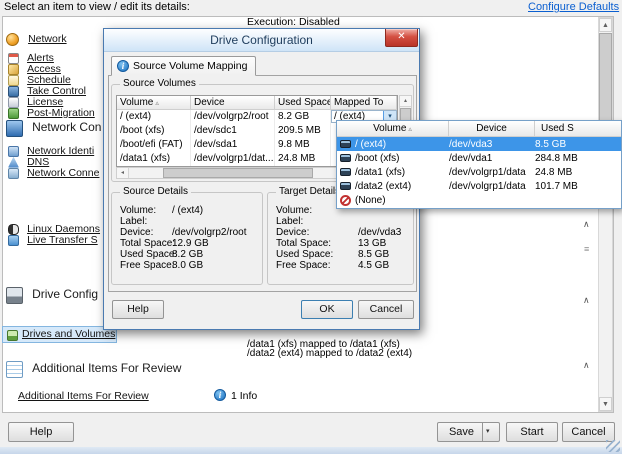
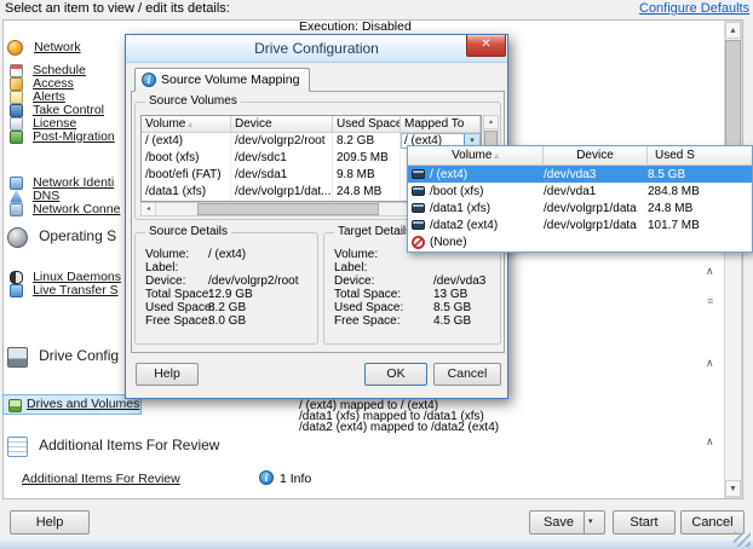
  Select an item to view / edit its details:
  Configure Defaults
  Execution: Disabled
  Network
- Alerts
+ Schedule
  Access
- Schedule
+ Alerts
  Take Control
  License
  Post-Migration
- Network Con
  Network Identi
  DNS
  Network Conne
+ Operating S
  Linux Daemons
  Live Transfer S
  Drive Config
  Drives and Volumes
+ / (ext4) mapped to / (ext4)
  /data1 (xfs) mapped to /data1 (xfs)
  /data2 (ext4) mapped to /data2 (ext4)
  Additional Items For Review
  Additional Items For Review
  1 Info
  Help
  Save
  Start
  Cancel
  Drive Configuration
  Source Volume Mapping
  Source Volumes
  Volume
  Device
  Used Space
  Mapped To
  / (ext4)
  /dev/volgrp2/root
  8.2 GB
  / (ext4)
  /boot (xfs)
  /dev/sdc1
  209.5 MB
  /boot/efi (FAT)
  /dev/sda1
  9.8 MB
  /data1 (xfs)
  /dev/volgrp1/dat...
  24.8 MB
  Source Details
  Volume:
  / (ext4)
  Label:
  Device:
  /dev/volgrp2/root
  Total Space:
  12.9 GB
  Used Space:
  8.2 GB
  Free Space:
  8.0 GB
  Target Detail
  Volume:
  Label:
  Device:
  /dev/vda3
  Total Space:
  13 GB
  Used Space:
  8.5 GB
  Free Space:
  4.5 GB
  Help
  OK
  Cancel
  Volume
  Device
  Used S
  / (ext4)
  /dev/vda3
  8.5 GB
  /boot (xfs)
  /dev/vda1
  284.8 MB
  /data1 (xfs)
  /dev/volgrp1/data
  24.8 MB
  /data2 (ext4)
  /dev/volgrp1/data
  101.7 MB
  (None)
